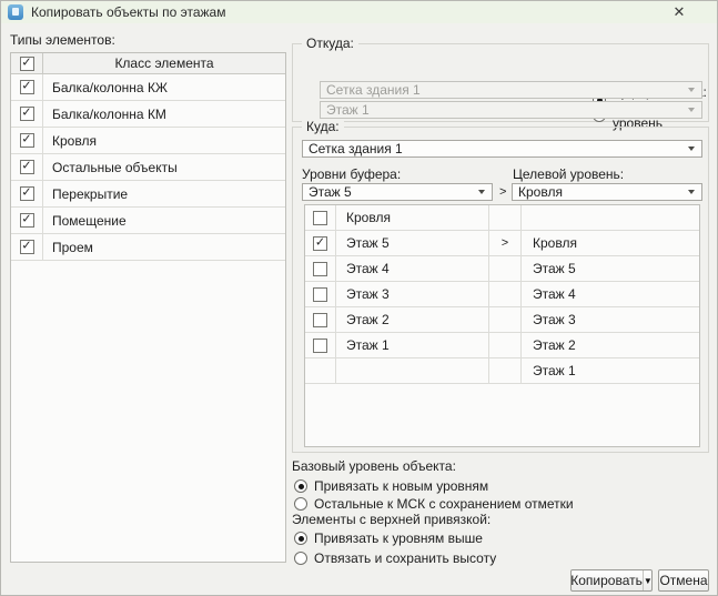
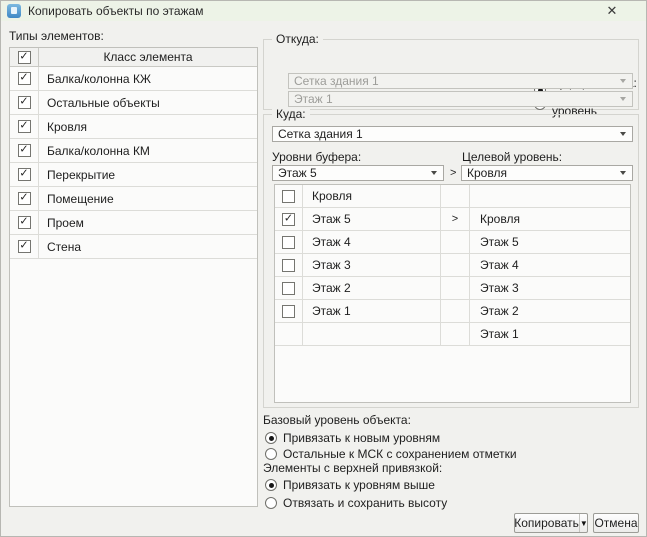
  Копировать объекты по этажам
  ✕
  Типы элементов:
  Класс элемента
  Балка/колонна КЖ
- Балка/колонна КМ
+ Остальные объекты
  Кровля
- Остальные объекты
+ Балка/колонна КМ
  Перекрытие
  Помещение
  Проем
+ Стена
  Откуда:
  Сетка здания 1
  Этаж 1
  Куда:
  Сетка здания 1
  Уровни буфера:
  Целевой уровень:
  Этаж 5
  >
  Кровля
  Кровля
  Этаж 5
  >
  Кровля
  Этаж 4
  Этаж 5
  Этаж 3
  Этаж 4
  Этаж 2
  Этаж 3
  Этаж 1
  Этаж 2
  Этаж 1
  Базовый уровень объекта:
  Привязать к новым уровням
  Остальные к МСК с сохранением отметки
  Элементы с верхней привязкой:
  Привязать к уровням выше
  Отвязать и сохранить высоту
  Копировать
  ▼
  Отмена
